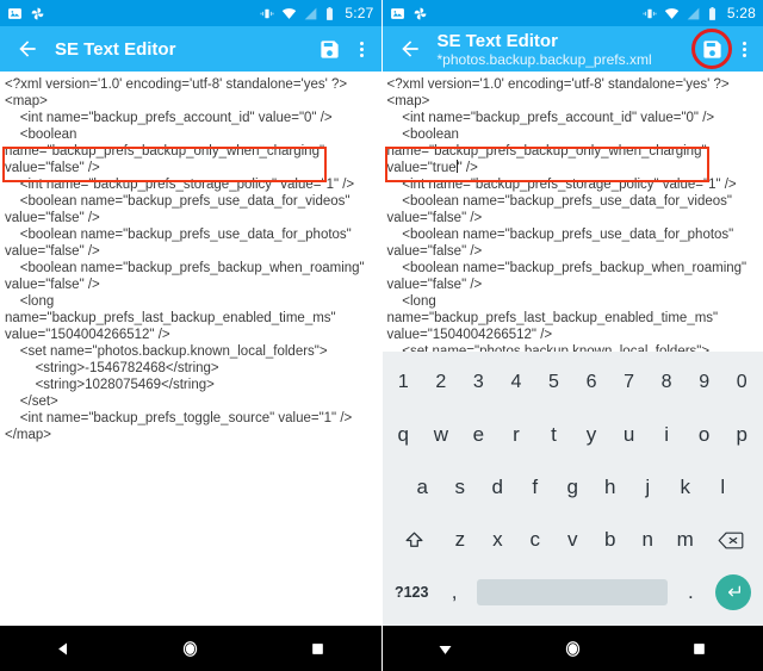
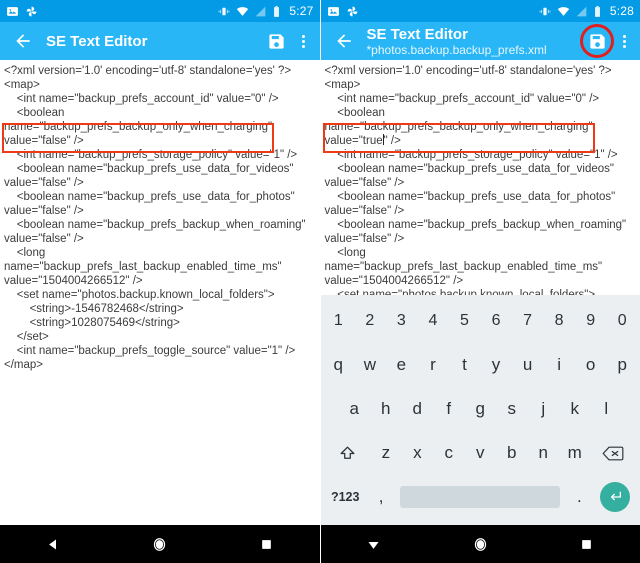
  5:27
  SE Text Editor
  <?xml version='1.0' encoding='utf-8' standalone='yes' ?>
  <map>
  <int name="backup_prefs_account_id" value="0" />
  <boolean
  name="backup_prefs_backup_only_when_charging"
  value="false" />
  <int name="backup_prefs_storage_policy" value="1" />
  <boolean name="backup_prefs_use_data_for_videos"
  value="false" />
  <boolean name="backup_prefs_use_data_for_photos"
  value="false" />
  <boolean name="backup_prefs_backup_when_roaming"
  value="false" />
  <long name="backup_prefs_last_backup_enabled_time_ms"
  value="1504004266512" />
  <set name="photos.backup.known_local_folders">
  <string>-1546782468</string>
  <string>1028075469</string>
  </set>
  <int name="backup_prefs_toggle_source" value="1" />
  </map>
  5:28
  SE Text Editor
  *photos.backup.backup_prefs.xml
  <?xml version='1.0' encoding='utf-8' standalone='yes' ?>
  <map>
  <int name="backup_prefs_account_id" value="0" />
  <boolean
  name="backup_prefs_backup_only_when_charging"
  value="true" />
  <int name="backup_prefs_storage_policy" value="1" />
  <boolean name="backup_prefs_use_data_for_videos"
  value="false" />
  <boolean name="backup_prefs_use_data_for_photos"
  value="false" />
  <boolean name="backup_prefs_backup_when_roaming"
  value="false" />
  <long name="backup_prefs_last_backup_enabled_time_ms"
  value="1504004266512" />
  1
  2
  3
  4
  5
  6
  7
  8
  9
  0
  q
  w
  e
  r
  t
  y
  u
  i
  o
  p
  a
- s
+ h
  d
  f
  g
- h
+ s
  j
  k
  l
  z
  x
  c
  v
  b
  n
  m
  ?123
  ,
  .
